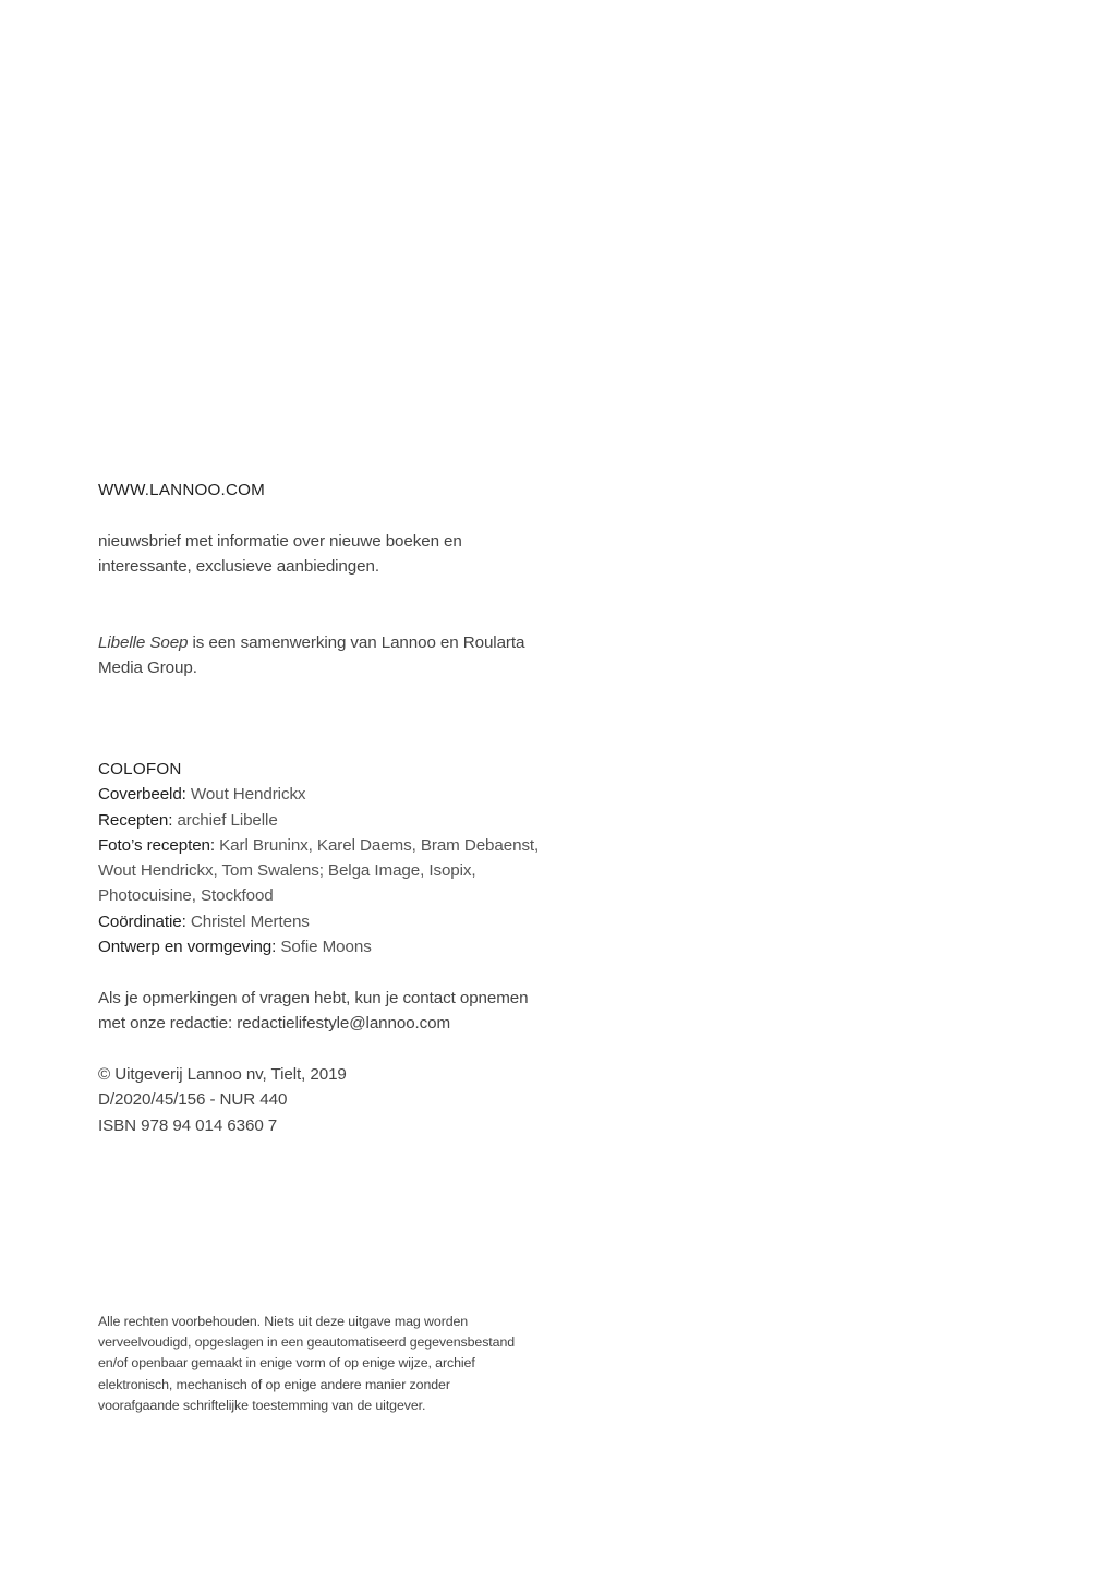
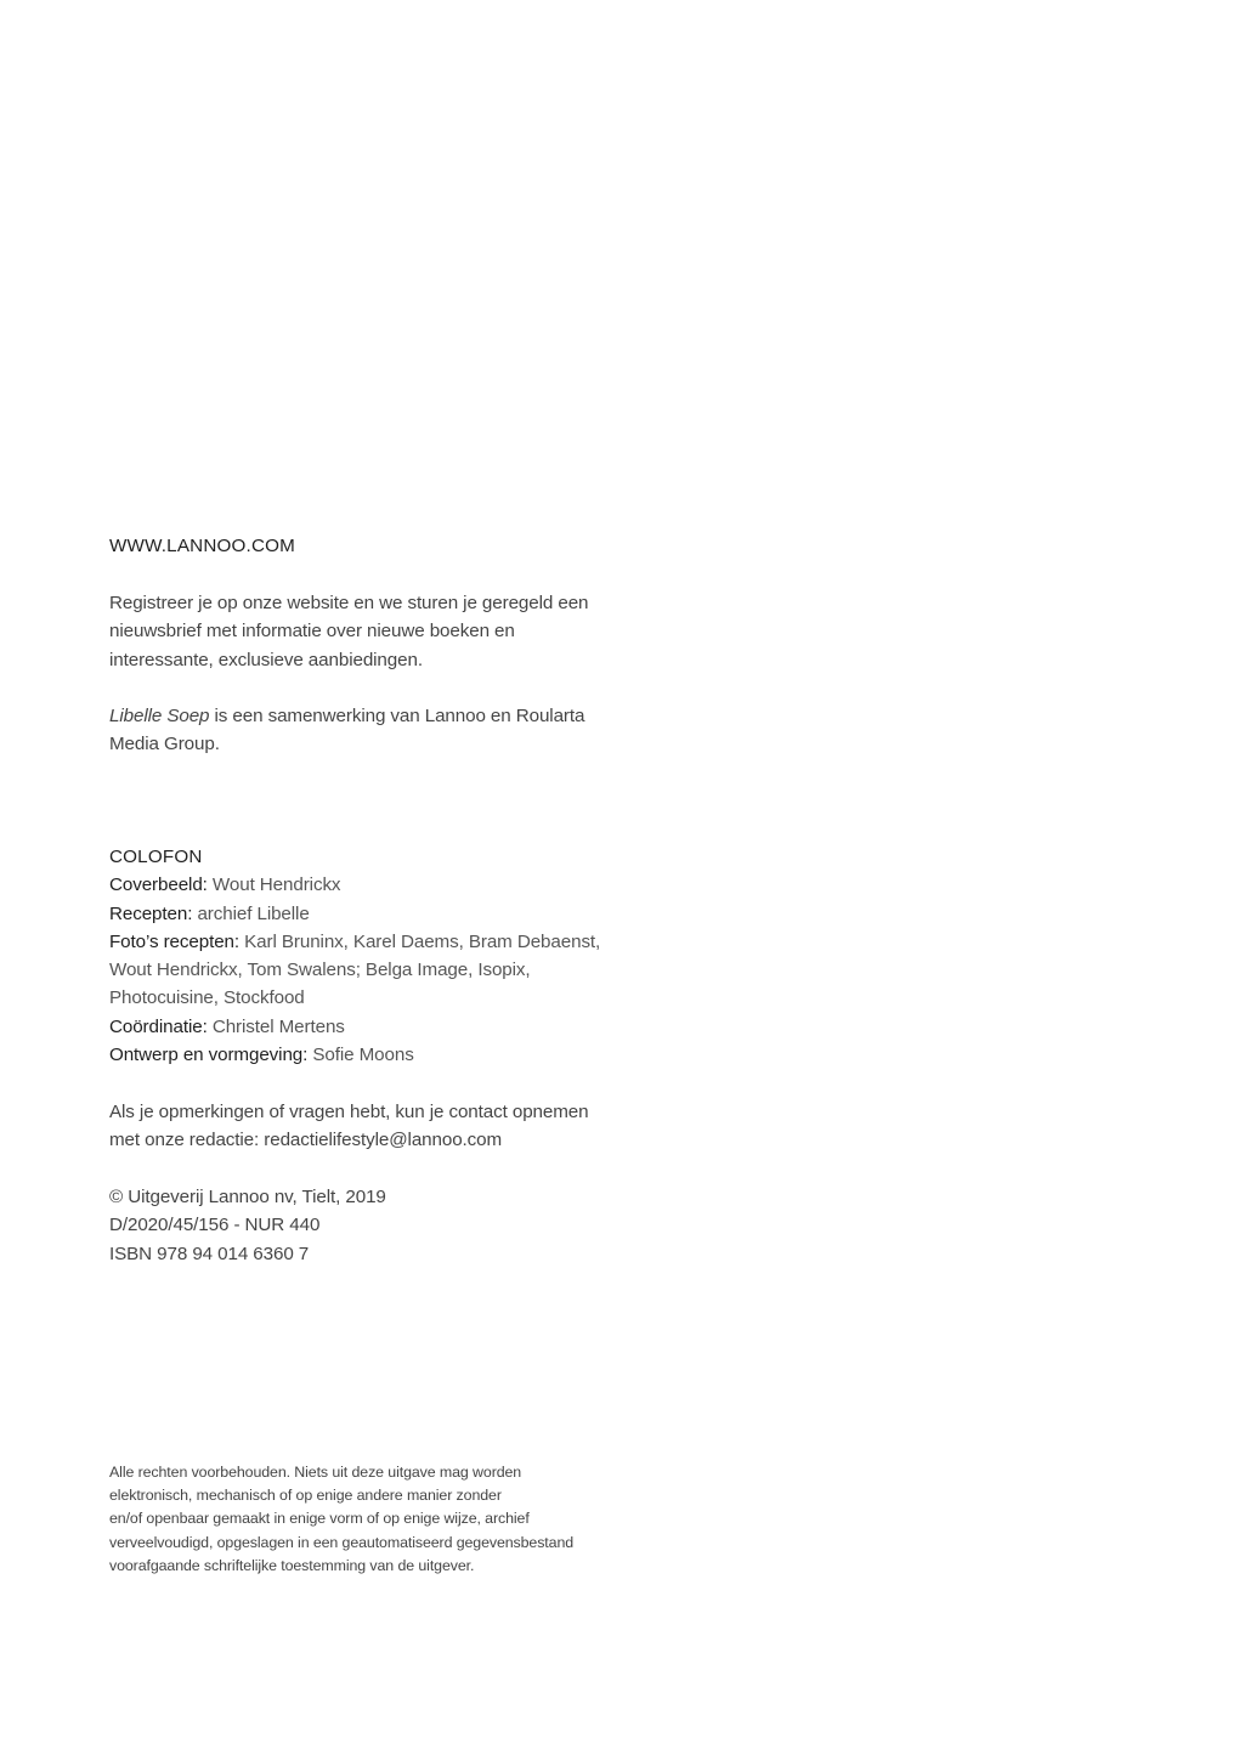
  WWW.LANNOO.COM
+ Registreer je op onze website en we sturen je geregeld een
  nieuwsbrief met informatie over nieuwe boeken en
  interessante, exclusieve aanbiedingen.
  Libelle Soep is een samenwerking van Lannoo en Roularta
  Media Group.
  COLOFON
  Coverbeeld: Wout Hendrickx
  Recepten: archief Libelle
  Foto’s recepten: Karl Bruninx, Karel Daems, Bram Debaenst,
  Wout Hendrickx, Tom Swalens; Belga Image, Isopix,
  Photocuisine, Stockfood
  Coördinatie: Christel Mertens
  Ontwerp en vormgeving: Sofie Moons
  Als je opmerkingen of vragen hebt, kun je contact opnemen
  met onze redactie: redactielifestyle@lannoo.com
  © Uitgeverij Lannoo nv, Tielt, 2019
  D/2020/45/156 - NUR 440
  ISBN 978 94 014 6360 7
  Alle rechten voorbehouden. Niets uit deze uitgave mag worden
- verveelvoudigd, opgeslagen in een geautomatiseerd gegevensbestand
+ elektronisch, mechanisch of op enige andere manier zonder
  en/of openbaar gemaakt in enige vorm of op enige wijze, archief
- elektronisch, mechanisch of op enige andere manier zonder
+ verveelvoudigd, opgeslagen in een geautomatiseerd gegevensbestand
  voorafgaande schriftelijke toestemming van de uitgever.
